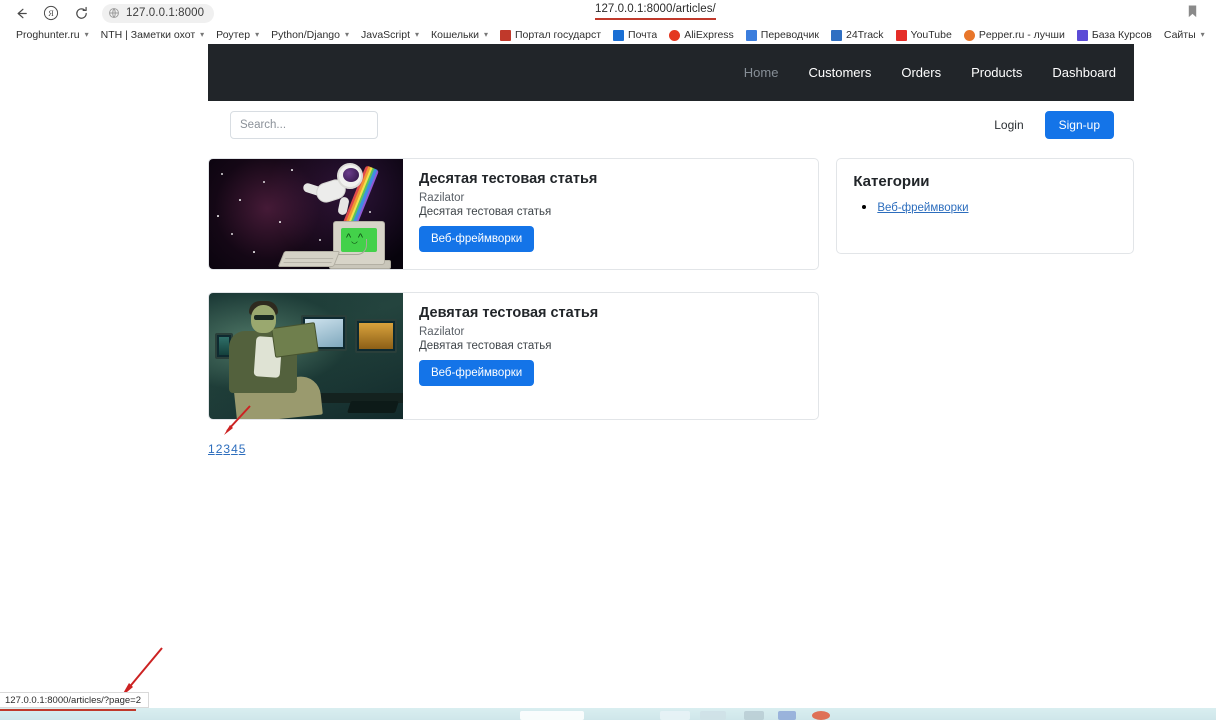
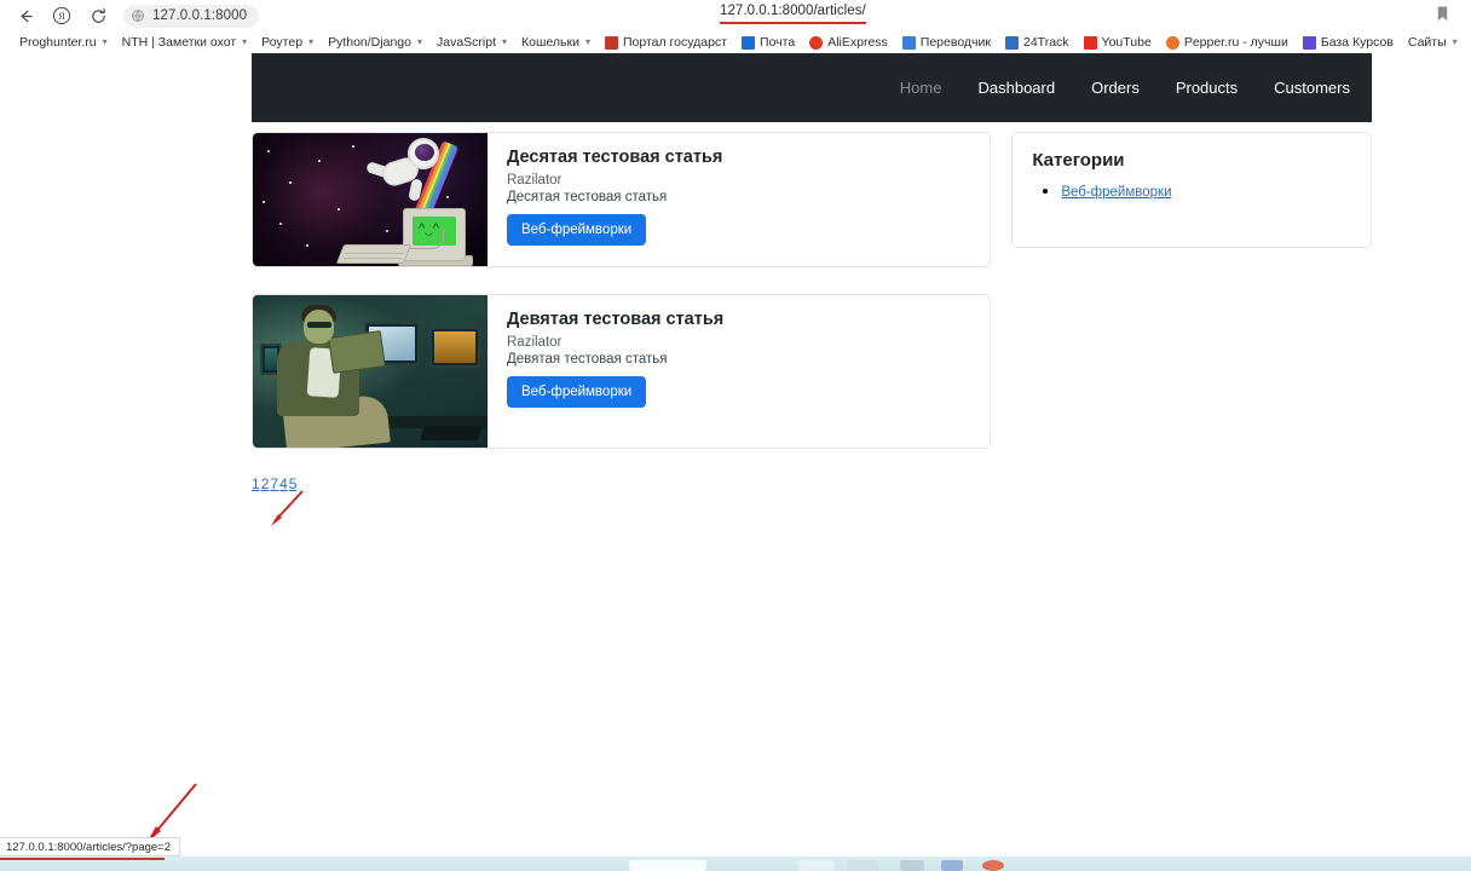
  Я
  127.0.0.1:8000
  127.0.0.1:8000/articles/
  Proghunter.ru
  ▾
  NTH | Заметки охот
  ▾
  Роутер
  ▾
  Python/Django
  ▾
  JavaScript
  ▾
  Кошельки
  ▾
  Портал государст
  Почта
  AliExpress
  Переводчик
  24Track
  YouTube
  Pepper.ru - лучши
  База Курсов
  Сайты
  ▾
  Home
- Customers
+ Dashboard
  Orders
  Products
- Dashboard
+ Customers
- Search...
- Login
- Sign-up
  ^‿^
  Десятая тестовая статья
  Razilator
  Десятая тестовая статья
  Веб-фреймворки
  Девятая тестовая статья
  Razilator
  Девятая тестовая статья
  Веб-фреймворки
- 12345
+ 12745
  Категории
  Веб-фреймворки
  127.0.0.1:8000/articles/?page=2
